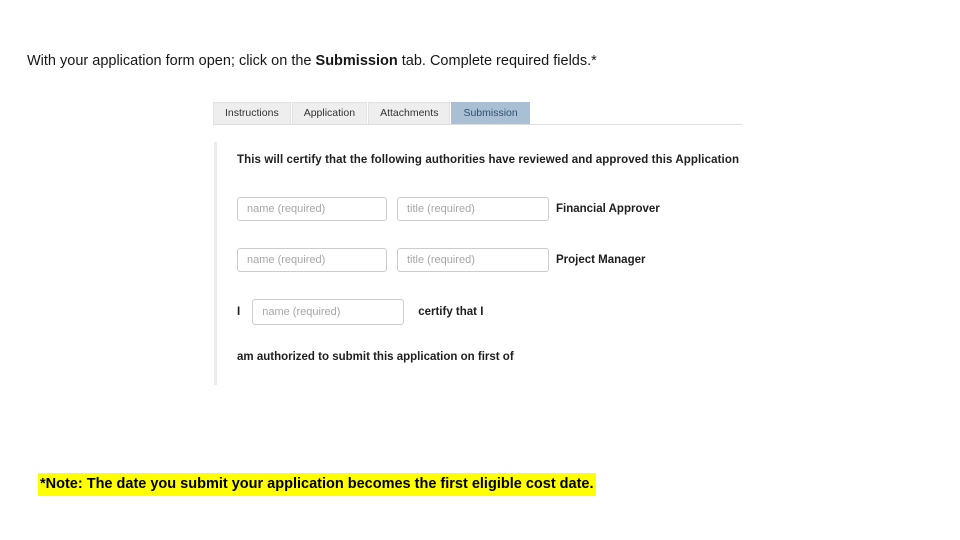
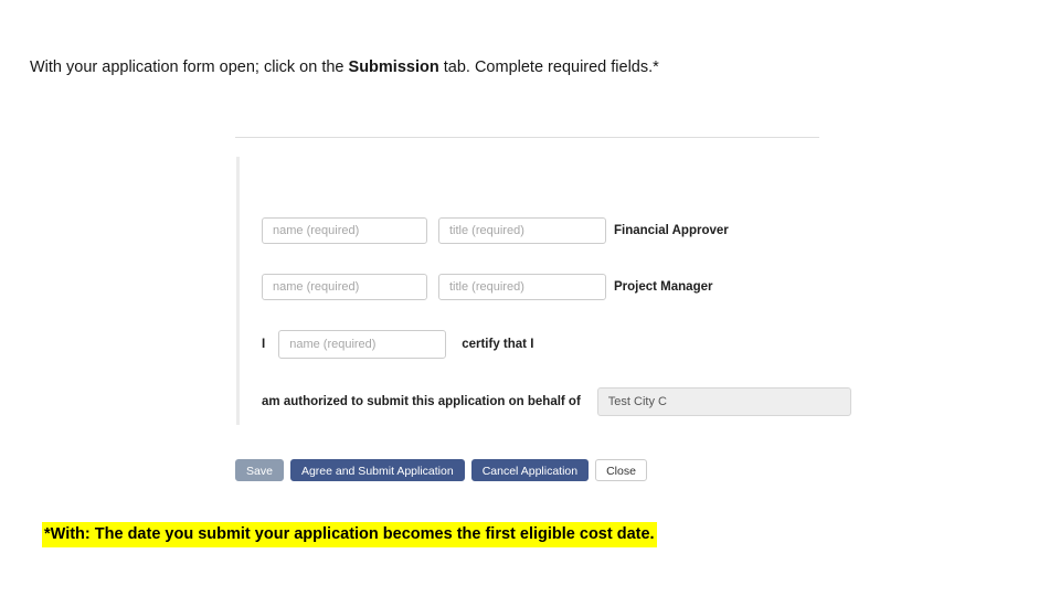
  With your application form open; click on the Submission tab. Complete required fields.*
- Instructions
- Application
- Attachments
- Submission
- This will certify that the following authorities have reviewed and approved this Application
  name (required)
  title (required)
  Financial Approver
  name (required)
  title (required)
  Project Manager
  I
  name (required)
  certify that I
- am authorized to submit this application on first of
+ am authorized to submit this application on behalf of
+ Test City C
+ Save
+ Agree and Submit Application
+ Cancel Application
+ Close
- *Note: The date you submit your application becomes the first eligible cost date.
+ *With: The date you submit your application becomes the first eligible cost date.
